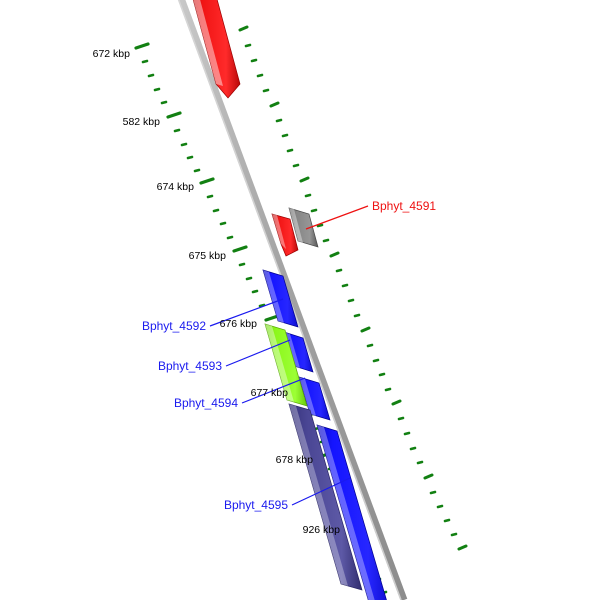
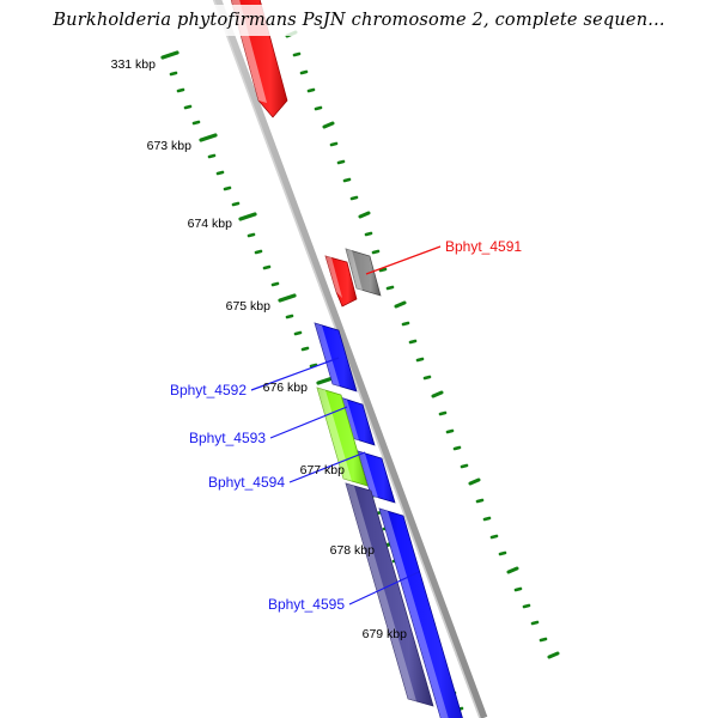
- 672 kbp
+ 331 kbp
- 582 kbp
+ 673 kbp
  674 kbp
  675 kbp
  676 kbp
  677 kbp
  678 kbp
- 926 kbp
+ 679 kbp
  Bphyt_4591
  Bphyt_4592
  Bphyt_4593
  Bphyt_4594
  Bphyt_4595
+ Burkholderia phytofirmans PsJN chromosome 2, complete sequen...
